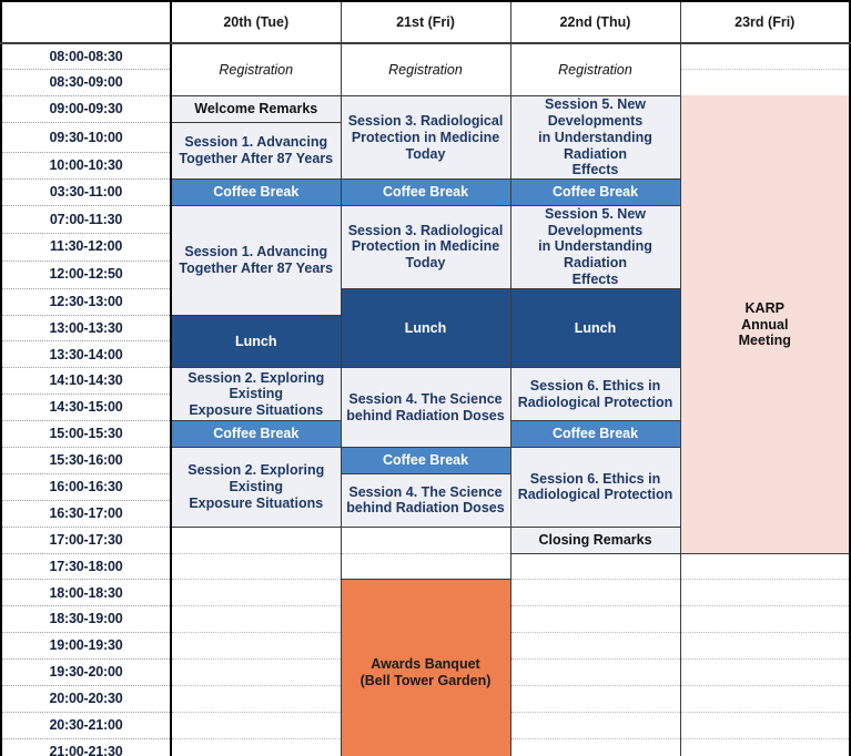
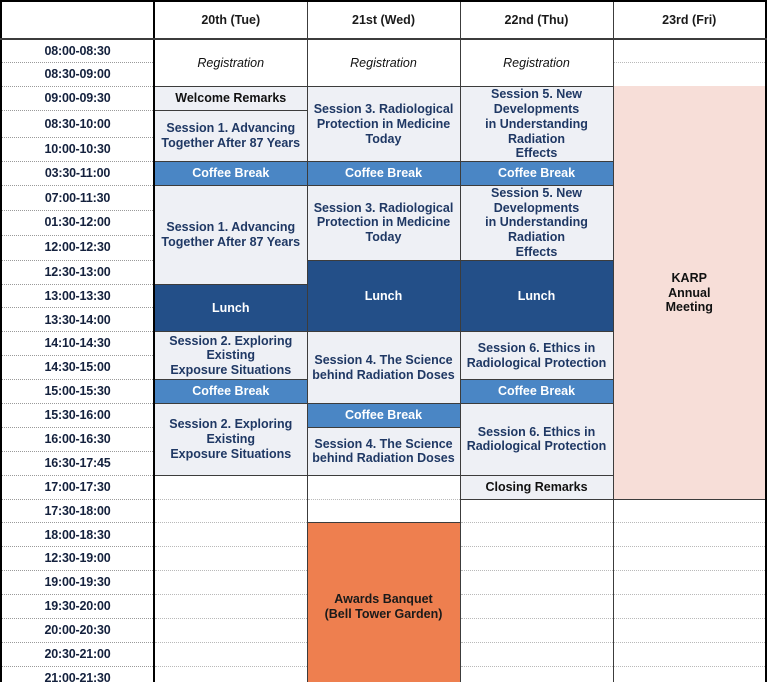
- 	20th (Tue)	21st (Fri)	22nd (Thu)	23rd (Fri)
+ 	20th (Tue)	21st (Wed)	22nd (Thu)	23rd (Fri)
  08:00-08:30	Registration	Registration	Registration
  08:30-09:00
  09:00-09:30	Welcome Remarks	Session 3. RadiologicalProtection in Medicine Today	Session 5. New Developmentsin Understanding RadiationEffects	KARPAnnualMeeting
- 09:30-10:00	Session 1. AdvancingTogether After 87 Years
+ 08:30-10:00	Session 1. AdvancingTogether After 87 Years
  10:00-10:30
  03:30-11:00	Coffee Break	Coffee Break	Coffee Break
  07:00-11:30	Session 1. AdvancingTogether After 87 Years	Session 3. RadiologicalProtection in Medicine Today	Session 5. New Developmentsin Understanding RadiationEffects
- 11:30-12:00
+ 01:30-12:00
- 12:00-12:50
+ 12:00-12:30
  12:30-13:00	Lunch	Lunch
  13:00-13:30	Lunch
  13:30-14:00
  14:10-14:30	Session 2. Exploring ExistingExposure Situations	Session 4. The Sciencebehind Radiation Doses	Session 6. Ethics inRadiological Protection
  14:30-15:00
  15:00-15:30	Coffee Break	Coffee Break
  15:30-16:00	Session 2. Exploring ExistingExposure Situations	Coffee Break	Session 6. Ethics inRadiological Protection
  16:00-16:30	Session 4. The Sciencebehind Radiation Doses
- 16:30-17:00
+ 16:30-17:45
  17:00-17:30			Closing Remarks
  17:30-18:00
  18:00-18:30		Awards Banquet(Bell Tower Garden)
- 18:30-19:00
+ 12:30-19:00
  19:00-19:30
  19:30-20:00
  20:00-20:30
  20:30-21:00
  21:00-21:30
